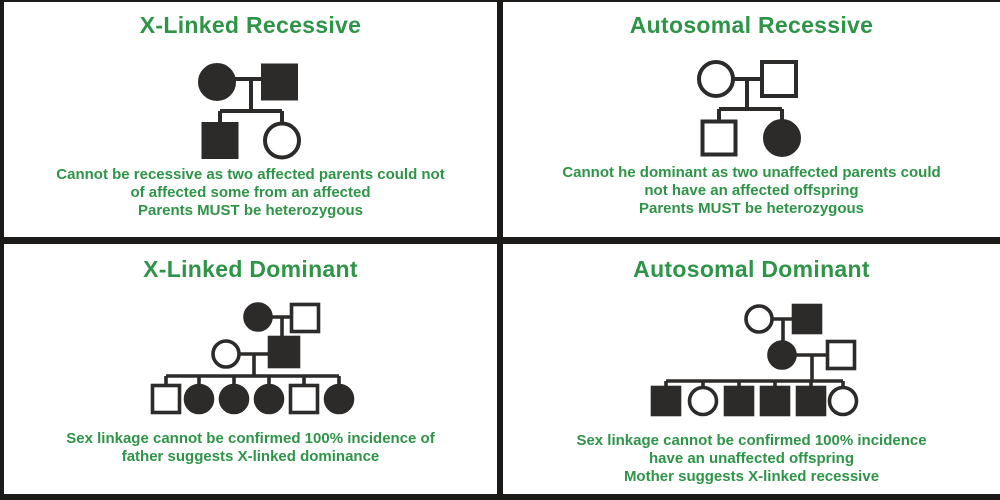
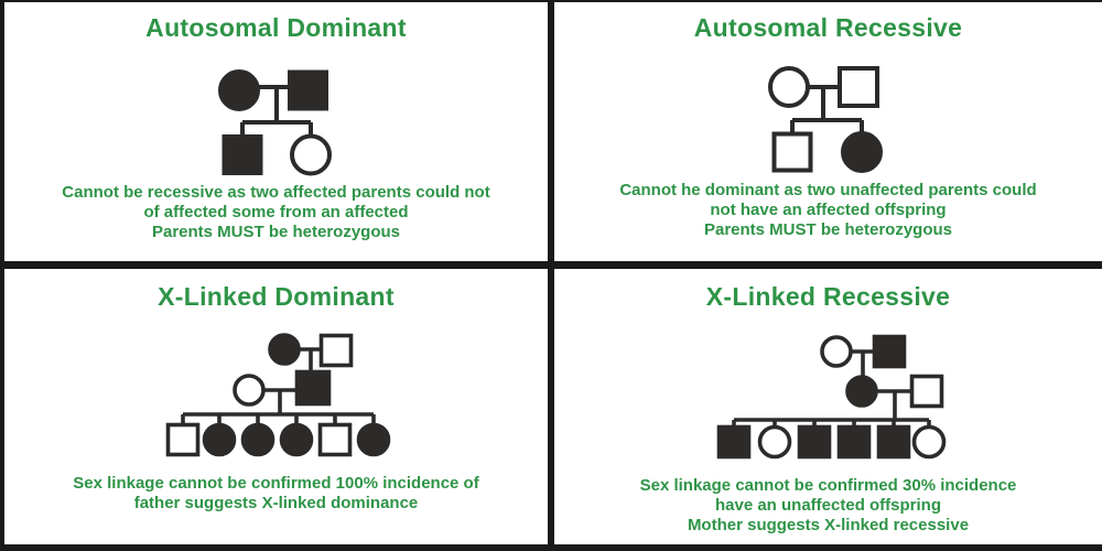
- X-Linked Recessive
+ Autosomal Dominant
  Cannot be recessive as two affected parents could not
  of affected some from an affected
  Parents MUST be heterozygous
  Autosomal Recessive
  Cannot he dominant as two unaffected parents could
  not have an affected offspring
  Parents MUST be heterozygous
  X-Linked Dominant
  Sex linkage cannot be confirmed 100% incidence of
  father suggests X-linked dominance
- Autosomal Dominant
+ X-Linked Recessive
- Sex linkage cannot be confirmed 100% incidence
+ Sex linkage cannot be confirmed 30% incidence
  have an unaffected offspring
  Mother suggests X-linked recessive
